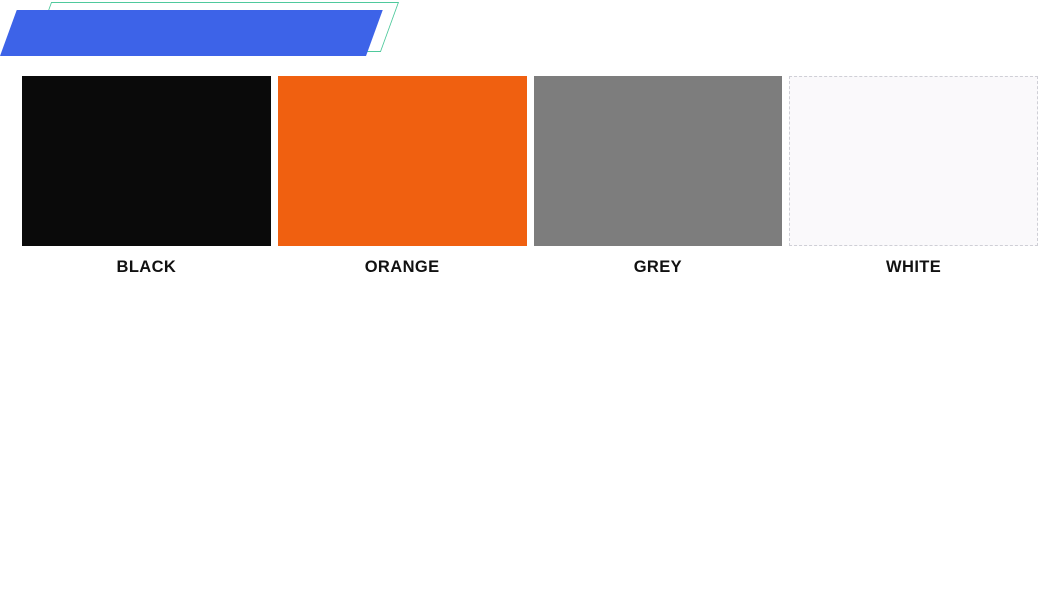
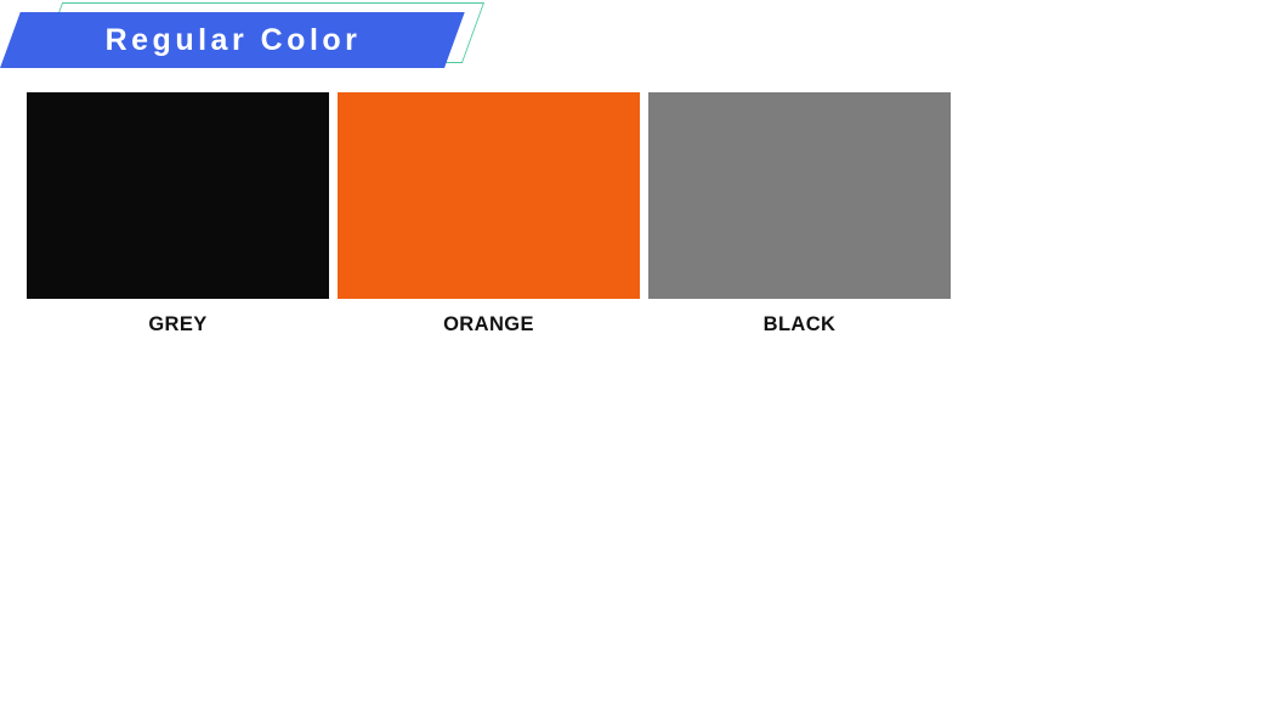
+ Regular Color
- BLACK
+ GREY
  ORANGE
- GREY
+ BLACK
- WHITE
